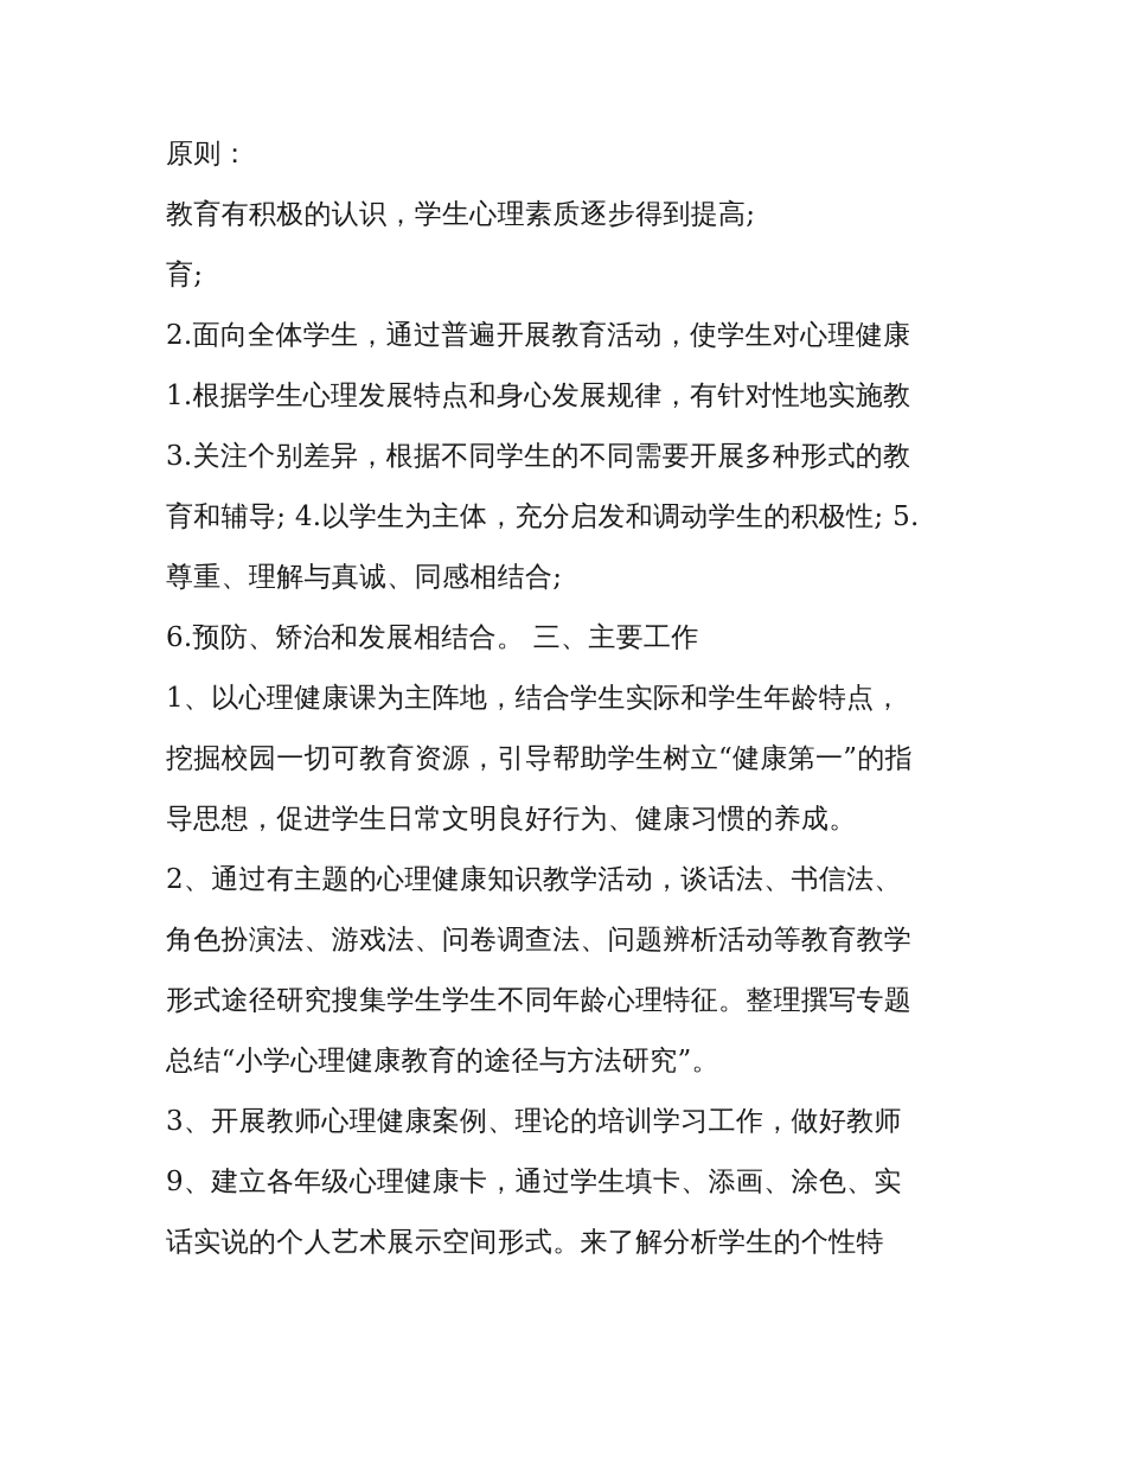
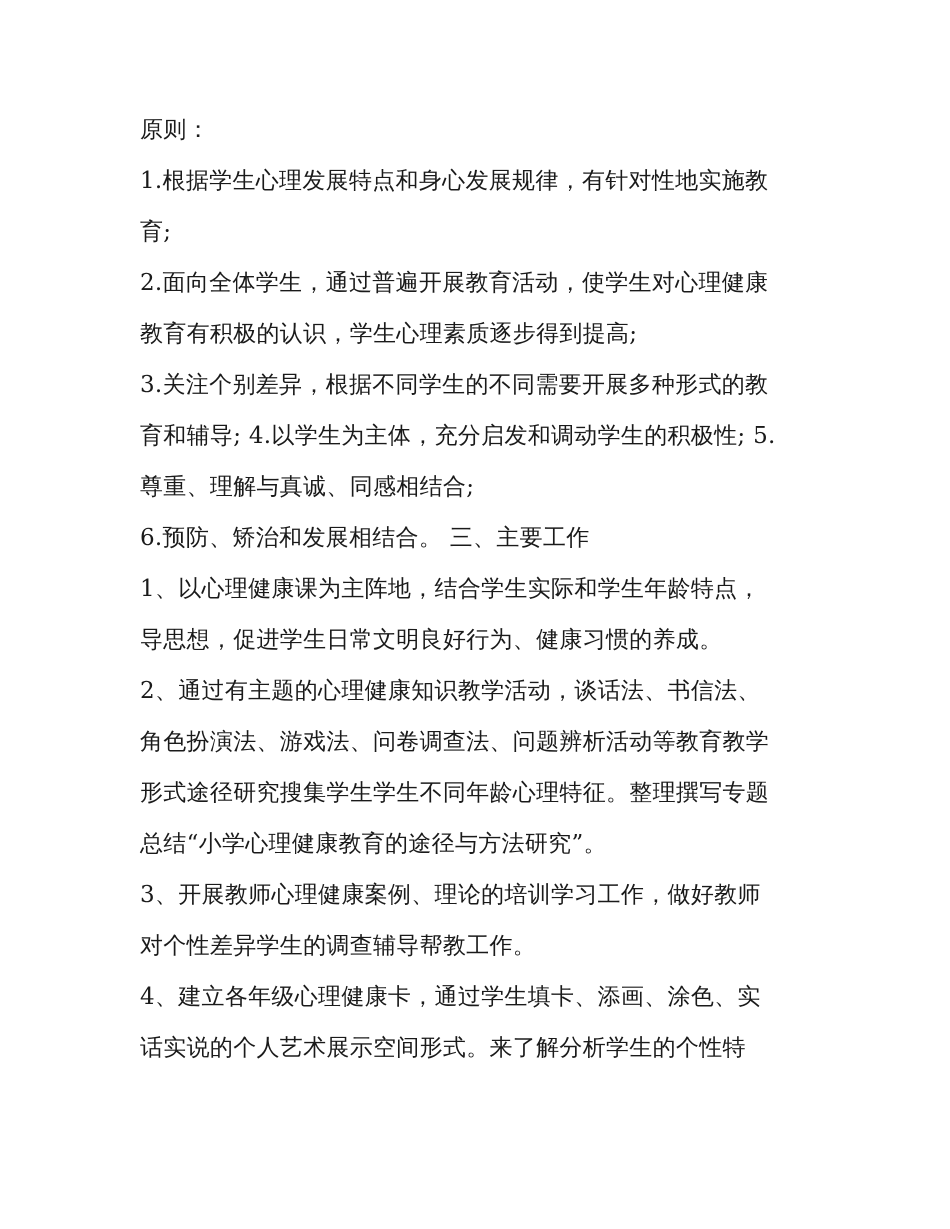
  原则：
- 教育有积极的认识，学生心理素质逐步得到提高;
+ 1.根据学生心理发展特点和身心发展规律，有针对性地实施教
  育;
  2.面向全体学生，通过普遍开展教育活动，使学生对心理健康
- 1.根据学生心理发展特点和身心发展规律，有针对性地实施教
+ 教育有积极的认识，学生心理素质逐步得到提高;
  3.关注个别差异，根据不同学生的不同需要开展多种形式的教
  育和辅导; 4.以学生为主体，充分启发和调动学生的积极性; 5.
  尊重、理解与真诚、同感相结合;
  6.预防、矫治和发展相结合。 三、主要工作
  1、以心理健康课为主阵地，结合学生实际和学生年龄特点，
- 挖掘校园一切可教育资源，引导帮助学生树立“健康第一”的指
  导思想，促进学生日常文明良好行为、健康习惯的养成。
  2、通过有主题的心理健康知识教学活动，谈话法、书信法、
  角色扮演法、游戏法、问卷调查法、问题辨析活动等教育教学
  形式途径研究搜集学生学生不同年龄心理特征。整理撰写专题
  总结“小学心理健康教育的途径与方法研究”。
  3、开展教师心理健康案例、理论的培训学习工作，做好教师
+ 对个性差异学生的调查辅导帮教工作。
- 9、建立各年级心理健康卡，通过学生填卡、添画、涂色、实
+ 4、建立各年级心理健康卡，通过学生填卡、添画、涂色、实
  话实说的个人艺术展示空间形式。来了解分析学生的个性特
